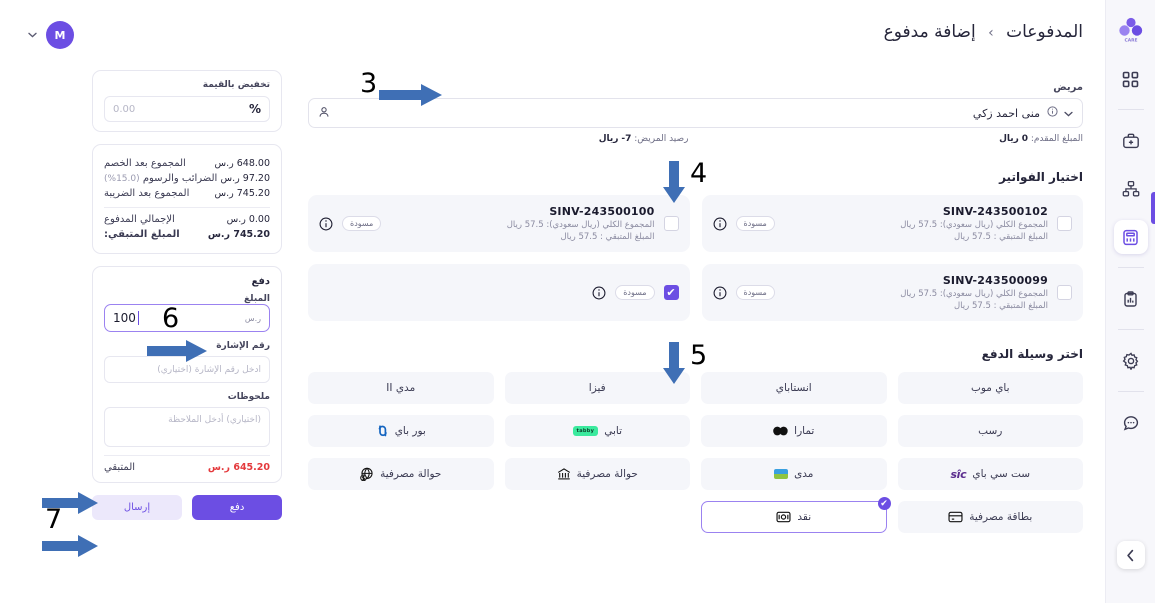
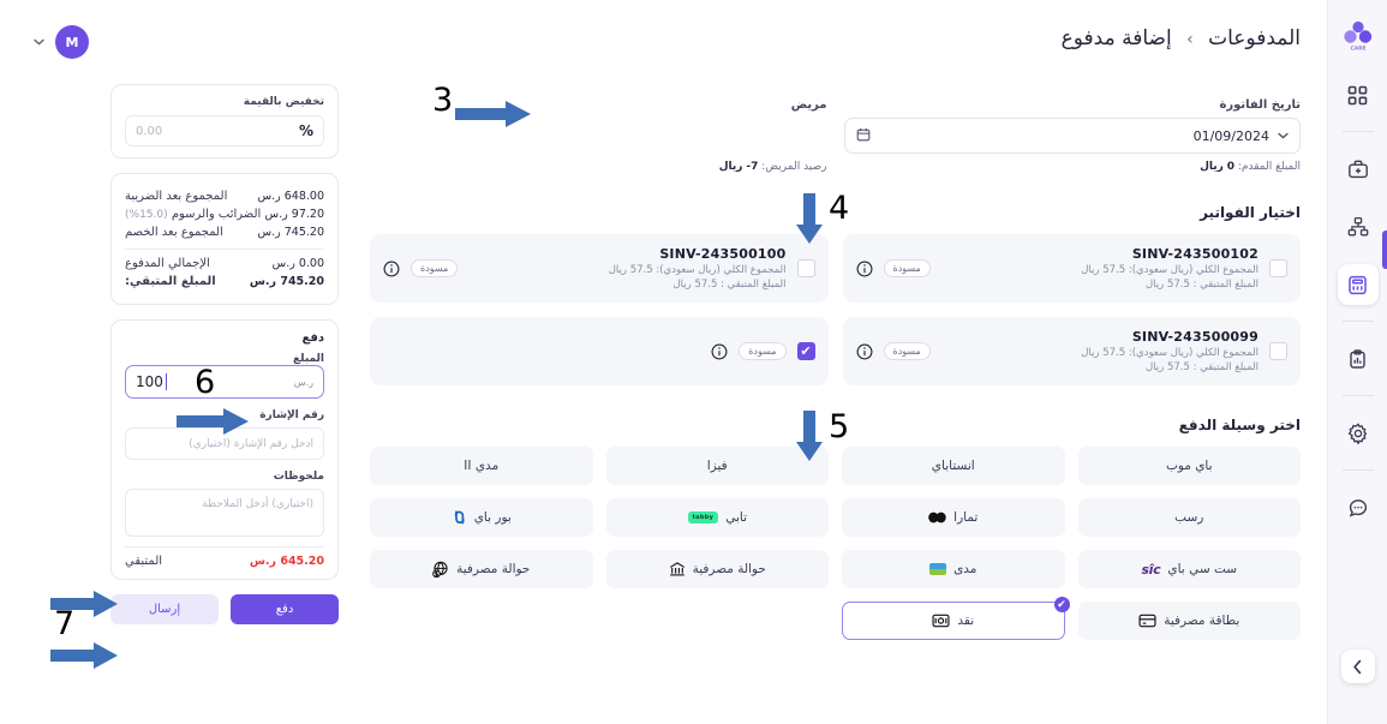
  المدفوعات › إضافة مدفوع
  M
+ تاريخ الفاتورة
+ 01/09/2024
  مريض
- منى احمد زكي
  المبلغ المقدم: 0 ريال
  رصيد المريض: 7- ريال
  اختيار الفواتير
  SINV-243500102
  المجموع الكلي (ريال سعودي): 57.5 ريال
  المبلغ المتبقي : 57.5 ريال
  مسودة
  SINV-243500100
  المجموع الكلي (ريال سعودي): 57.5 ريال
  المبلغ المتبقي : 57.5 ريال
  مسودة
  SINV-243500099
  المجموع الكلي (ريال سعودي): 57.5 ريال
  المبلغ المتبقي : 57.5 ريال
  مسودة
  ✔
  مسودة
  اختر وسيلة الدفع
  باي موب
  انستاباي
  فيزا
  مدي II
  رسب
  تمارا
  تابي
  بور باي
  ست سي باي
  sîc
  مدى
  حوالة مصرفية
  حوالة مصرفية
  بطاقة مصرفية
  ✔
  نقد
  تخفيض بالقيمة
  %
  0.00
  648.00 ر.س
- المجموع بعد الخصم
+ المجموع بعد الضريبة
  97.20 ر.س
  الضرائب والرسوم (15.0%)
  745.20 ر.س
- المجموع بعد الضريبة
+ المجموع بعد الخصم
  0.00 ر.س
  الإجمالي المدفوع
  745.20 ر.س
  المبلغ المتبقي:
  دفع
  المبلغ
  ر.س
  100
  رقم الإشارة
  ادخل رقم الإشارة (اختياري)
  ملحوظات
  (اختياري) أدخل الملاحظة
  645.20 ر.س
  المتبقي
  دفع
  إرسال
  3
  4
  5
  6
  7
